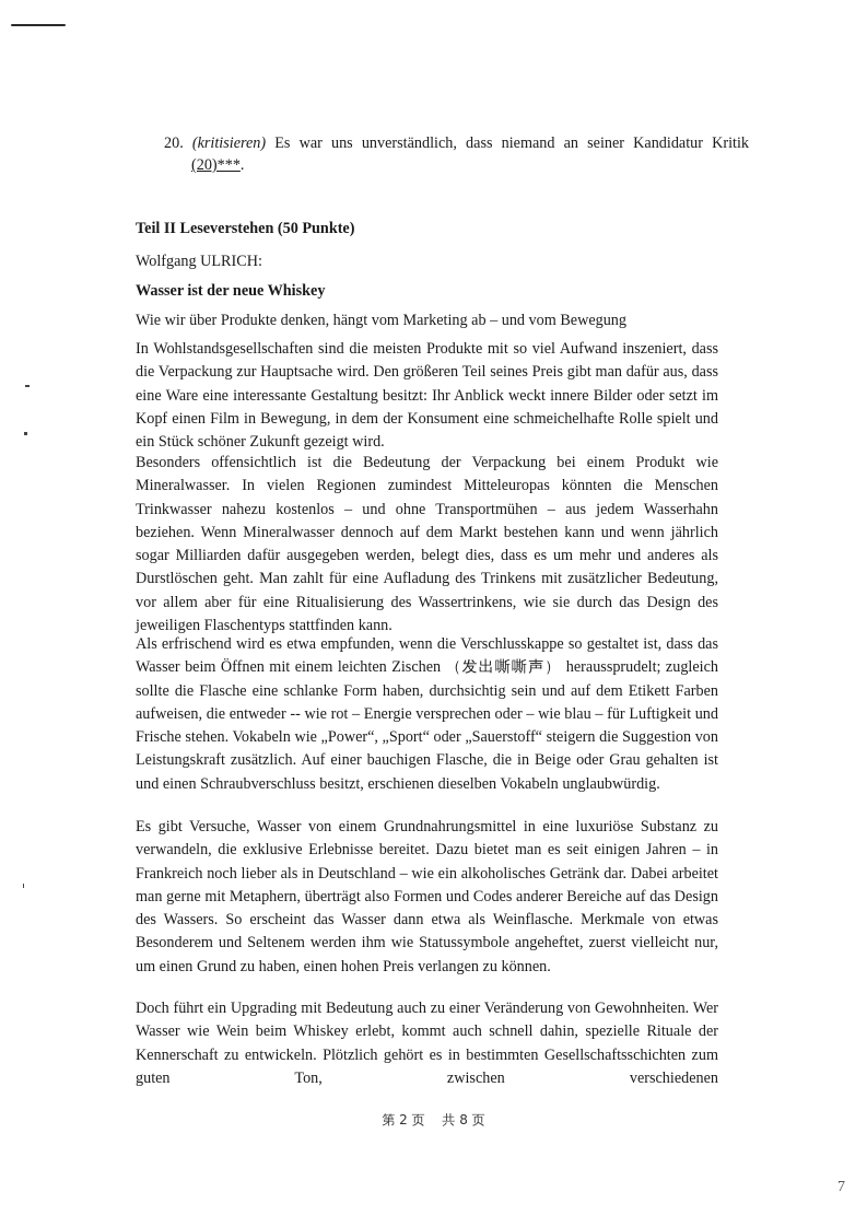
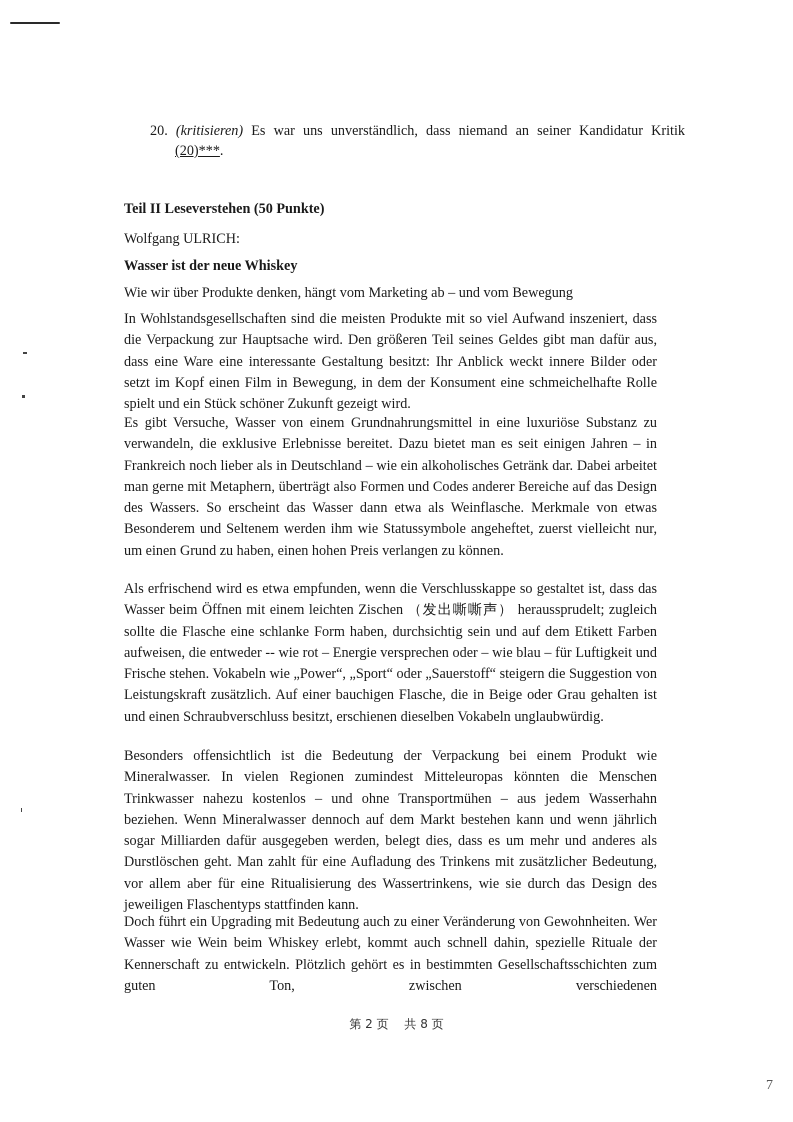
  20. (kritisieren) Es war uns unverständlich, dass niemand an seiner Kandidatur Kritik (20)***.
  Teil II Leseverstehen (50 Punkte)
  Wolfgang ULRICH:
  Wasser ist der neue Whiskey
  Wie wir über Produkte denken, hängt vom Marketing ab – und vom Bewegung
- In Wohlstandsgesellschaften sind die meisten Produkte mit so viel Aufwand inszeniert, dass die Verpackung zur Hauptsache wird. Den größeren Teil seines Preis gibt man dafür aus, dass eine Ware eine interessante Gestaltung besitzt: Ihr Anblick weckt innere Bilder oder setzt im Kopf einen Film in Bewegung, in dem der Konsument eine schmeichelhafte Rolle spielt und ein Stück schöner Zukunft gezeigt wird.
+ In Wohlstandsgesellschaften sind die meisten Produkte mit so viel Aufwand inszeniert, dass die Verpackung zur Hauptsache wird. Den größeren Teil seines Geldes gibt man dafür aus, dass eine Ware eine interessante Gestaltung besitzt: Ihr Anblick weckt innere Bilder oder setzt im Kopf einen Film in Bewegung, in dem der Konsument eine schmeichelhafte Rolle spielt und ein Stück schöner Zukunft gezeigt wird.
- Besonders offensichtlich ist die Bedeutung der Verpackung bei einem Produkt wie Mineralwasser. In vielen Regionen zumindest Mitteleuropas könnten die Menschen Trinkwasser nahezu kostenlos – und ohne Transportmühen – aus jedem Wasserhahn beziehen. Wenn Mineralwasser dennoch auf dem Markt bestehen kann und wenn jährlich sogar Milliarden dafür ausgegeben werden, belegt dies, dass es um mehr und anderes als Durstlöschen geht. Man zahlt für eine Aufladung des Trinkens mit zusätzlicher Bedeutung, vor allem aber für eine Ritualisierung des Wassertrinkens, wie sie durch das Design des jeweiligen Flaschentyps stattfinden kann.
+ Es gibt Versuche, Wasser von einem Grundnahrungsmittel in eine luxuriöse Substanz zu verwandeln, die exklusive Erlebnisse bereitet. Dazu bietet man es seit einigen Jahren – in Frankreich noch lieber als in Deutschland – wie ein alkoholisches Getränk dar. Dabei arbeitet man gerne mit Metaphern, überträgt also Formen und Codes anderer Bereiche auf das Design des Wassers. So erscheint das Wasser dann etwa als Weinflasche. Merkmale von etwas Besonderem und Seltenem werden ihm wie Statussymbole angeheftet, zuerst vielleicht nur, um einen Grund zu haben, einen hohen Preis verlangen zu können.
  Als erfrischend wird es etwa empfunden, wenn die Verschlusskappe so gestaltet ist, dass das Wasser beim Öffnen mit einem leichten Zischen （发出嘶嘶声） heraussprudelt; zugleich sollte die Flasche eine schlanke Form haben, durchsichtig sein und auf dem Etikett Farben aufweisen, die entweder -- wie rot – Energie versprechen oder – wie blau – für Luftigkeit und Frische stehen. Vokabeln wie „Power“, „Sport“ oder „Sauerstoff“ steigern die Suggestion von Leistungskraft zusätzlich. Auf einer bauchigen Flasche, die in Beige oder Grau gehalten ist und einen Schraubverschluss besitzt, erschienen dieselben Vokabeln unglaubwürdig.
- Es gibt Versuche, Wasser von einem Grundnahrungsmittel in eine luxuriöse Substanz zu verwandeln, die exklusive Erlebnisse bereitet. Dazu bietet man es seit einigen Jahren – in Frankreich noch lieber als in Deutschland – wie ein alkoholisches Getränk dar. Dabei arbeitet man gerne mit Metaphern, überträgt also Formen und Codes anderer Bereiche auf das Design des Wassers. So erscheint das Wasser dann etwa als Weinflasche. Merkmale von etwas Besonderem und Seltenem werden ihm wie Statussymbole angeheftet, zuerst vielleicht nur, um einen Grund zu haben, einen hohen Preis verlangen zu können.
+ Besonders offensichtlich ist die Bedeutung der Verpackung bei einem Produkt wie Mineralwasser. In vielen Regionen zumindest Mitteleuropas könnten die Menschen Trinkwasser nahezu kostenlos – und ohne Transportmühen – aus jedem Wasserhahn beziehen. Wenn Mineralwasser dennoch auf dem Markt bestehen kann und wenn jährlich sogar Milliarden dafür ausgegeben werden, belegt dies, dass es um mehr und anderes als Durstlöschen geht. Man zahlt für eine Aufladung des Trinkens mit zusätzlicher Bedeutung, vor allem aber für eine Ritualisierung des Wassertrinkens, wie sie durch das Design des jeweiligen Flaschentyps stattfinden kann.
  Doch führt ein Upgrading mit Bedeutung auch zu einer Veränderung von Gewohnheiten. Wer Wasser wie Wein beim Whiskey erlebt, kommt auch schnell dahin, spezielle Rituale der Kennerschaft zu entwickeln. Plötzlich gehört es in bestimmten Gesellschaftsschichten zum guten Ton, zwischen verschiedenen
  第 2 页 共 8 页
  7
